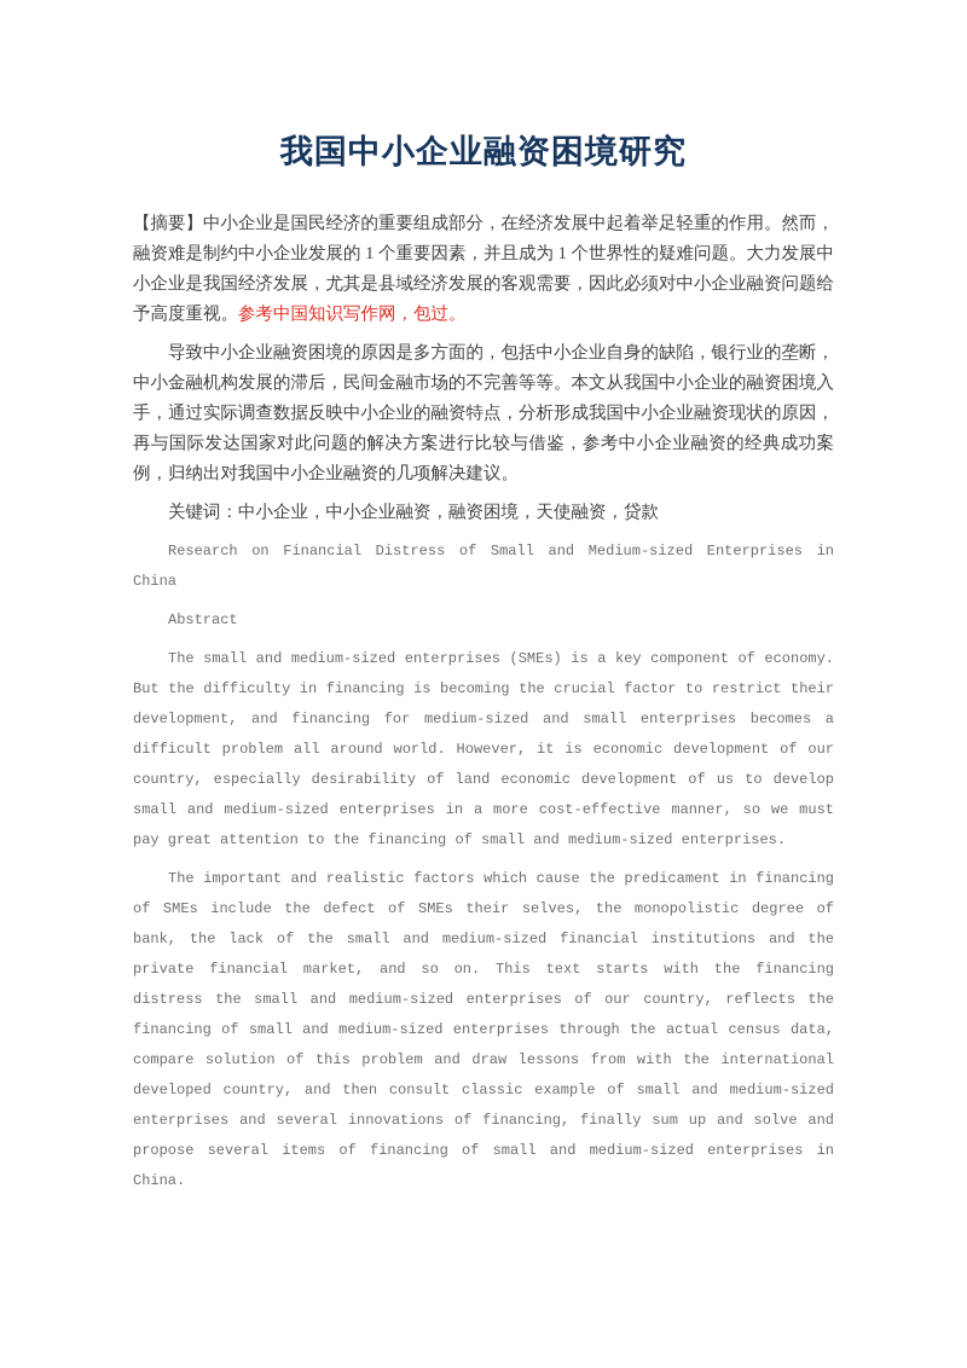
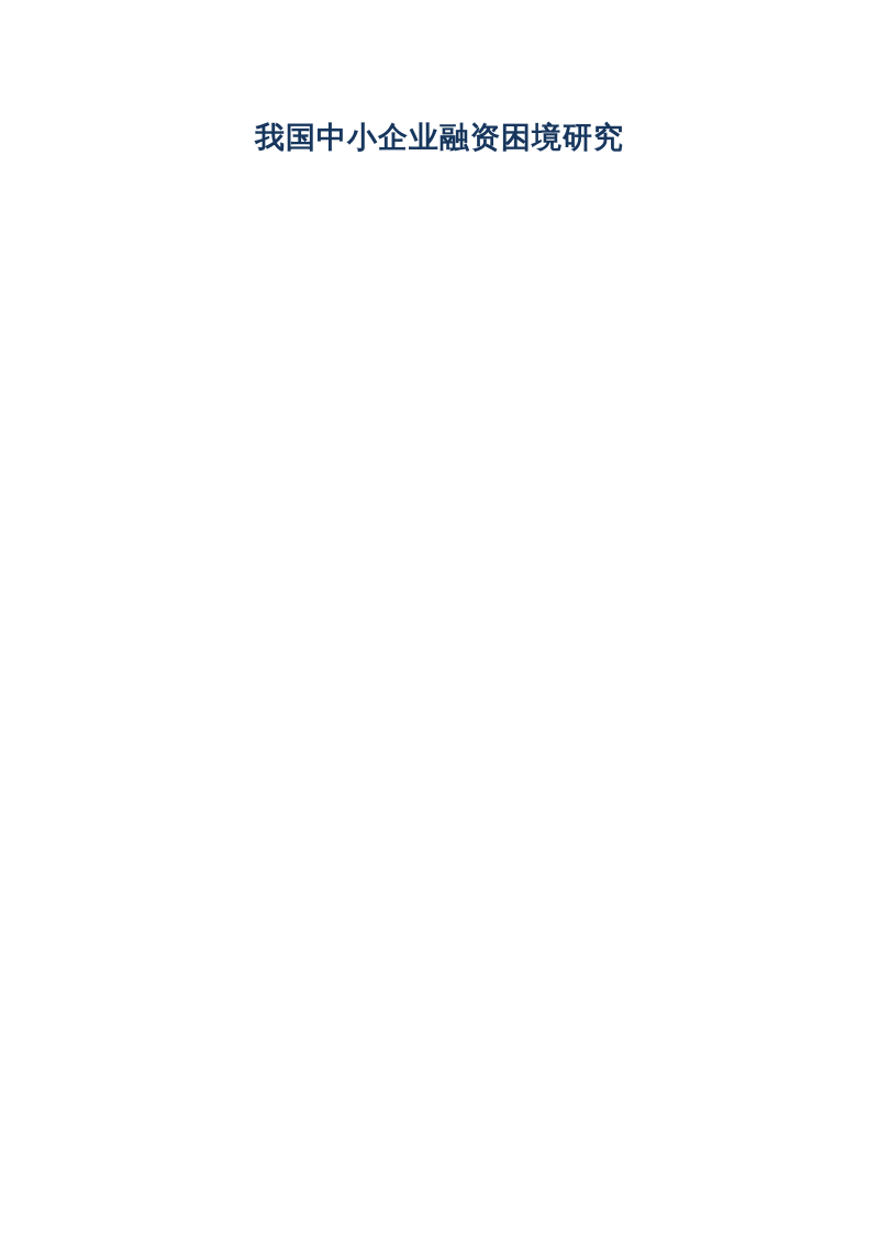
  我国中小企业融资困境研究
- 【摘要】中小企业是国民经济的重要组成部分，在经济发展中起着举足轻重的作用。然而，融资难是制约中小企业发展的 1 个重要因素，并且成为 1 个世界性的疑难问题。大力发展中小企业是我国经济发展，尤其是县域经济发展的客观需要，因此必须对中小企业融资问题给予高度重视。参考中国知识写作网，包过。
- 导致中小企业融资困境的原因是多方面的，包括中小企业自身的缺陷，银行业的垄断，中小金融机构发展的滞后，民间金融市场的不完善等等。本文从我国中小企业的融资困境入手，通过实际调查数据反映中小企业的融资特点，分析形成我国中小企业融资现状的原因，再与国际发达国家对此问题的解决方案进行比较与借鉴，参考中小企业融资的经典成功案例，归纳出对我国中小企业融资的几项解决建议。
- 关键词：中小企业，中小企业融资，融资困境，天使融资，贷款
- Research on Financial Distress of Small and Medium-sized Enterprises in China
- Abstract
- The small and medium-sized enterprises (SMEs) is a key component of economy. But the difficulty in financing is becoming the crucial factor to restrict their development, and financing for medium-sized and small enterprises becomes a difficult problem all around world. However, it is economic development of our country, especially desirability of land economic development of us to develop small and medium-sized enterprises in a more cost-effective manner, so we must pay great attention to the financing of small and medium-sized enterprises.
- The important and realistic factors which cause the predicament in financing of SMEs include the defect of SMEs their selves, the monopolistic degree of bank, the lack of the small and medium-sized financial institutions and the private financial market, and so on. This text starts with the financing distress the small and medium-sized enterprises of our country, reflects the financing of small and medium-sized enterprises through the actual census data, compare solution of this problem and draw lessons from with the international developed country, and then consult classic example of small and medium-sized enterprises and several innovations of financing, finally sum up and solve and propose several items of financing of small and medium-sized enterprises in China.
